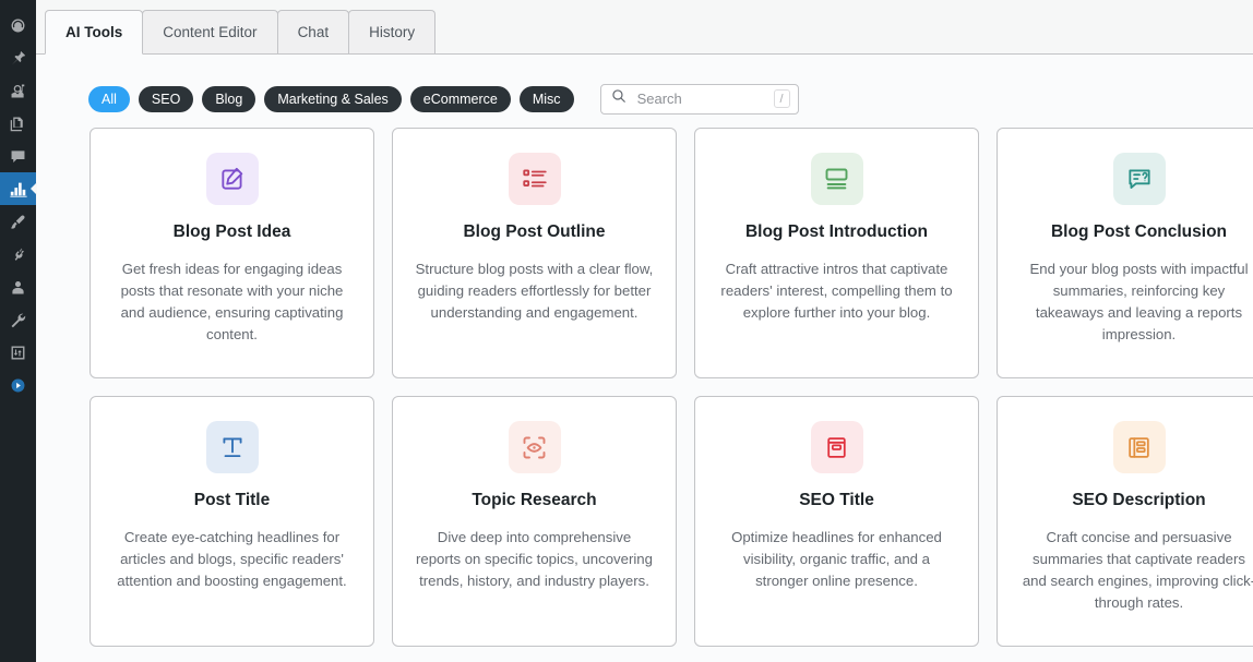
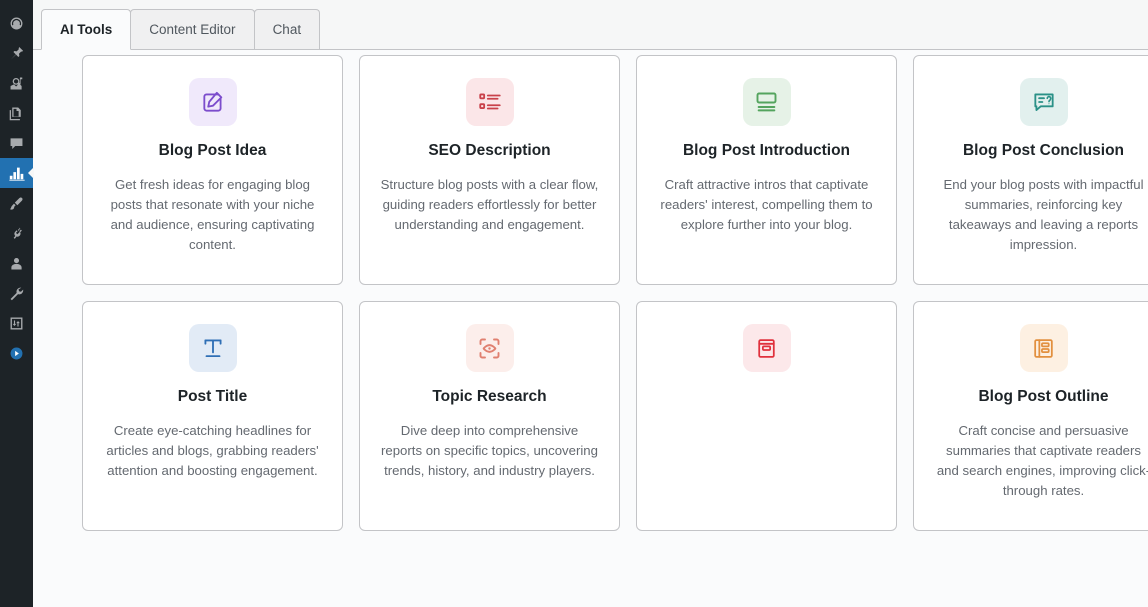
  AI Tools
  Content Editor
  Chat
- History
- All
- SEO
- Blog
- Marketing & Sales
- eCommerce
- Misc
- Search
- /
  Blog Post Idea
- Get fresh ideas for engaging ideas posts that resonate with your niche and audience, ensuring captivating content.
+ Get fresh ideas for engaging blog posts that resonate with your niche and audience, ensuring captivating content.
- Blog Post Outline
+ SEO Description
  Structure blog posts with a clear flow, guiding readers effortlessly for better understanding and engagement.
  Blog Post Introduction
  Craft attractive intros that captivate readers' interest, compelling them to explore further into your blog.
  Blog Post Conclusion
  End your blog posts with impactful summaries, reinforcing key takeaways and leaving a reports impression.
  Post Title
- Create eye-catching headlines for articles and blogs, specific readers' attention and boosting engagement.
+ Create eye-catching headlines for articles and blogs, grabbing readers' attention and boosting engagement.
  Topic Research
  Dive deep into comprehensive reports on specific topics, uncovering trends, history, and industry players.
- SEO Title
- Optimize headlines for enhanced visibility, organic traffic, and a stronger online presence.
- SEO Description
+ Blog Post Outline
  Craft concise and persuasive summaries that captivate readers and search engines, improving clickthrough rates.
